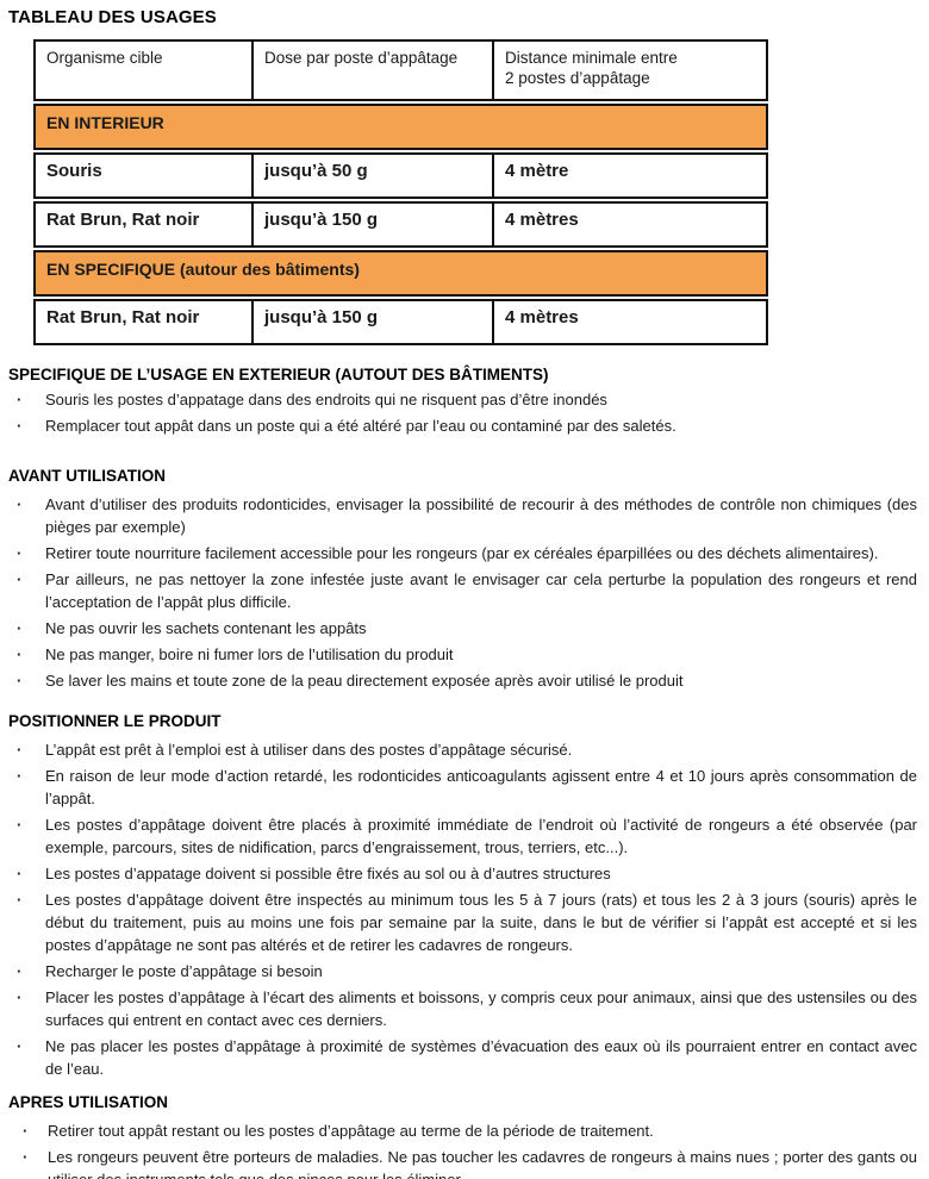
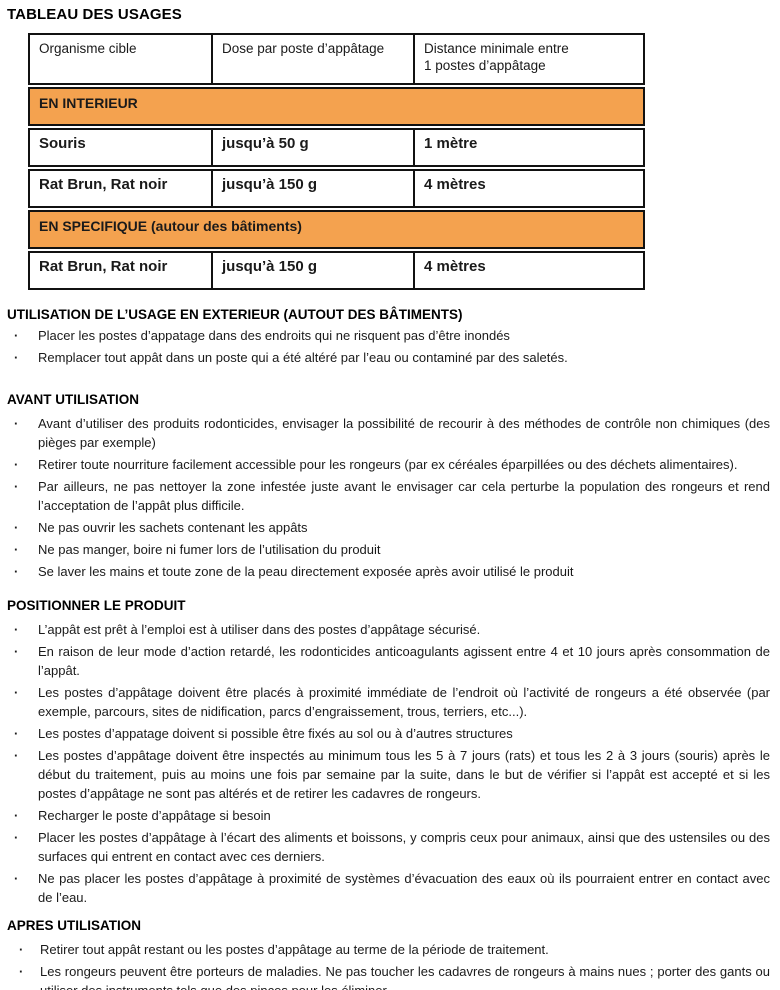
  TABLEAU DES USAGES
- Organisme cible	Dose par poste d’appâtage	Distance minimale entre 2 postes d’appâtage
+ Organisme cible	Dose par poste d’appâtage	Distance minimale entre 1 postes d’appâtage
  EN INTERIEUR
- Souris	jusqu’à 50 g	4 mètre
+ Souris	jusqu’à 50 g	1 mètre
  Rat Brun, Rat noir	jusqu’à 150 g	4 mètres
  EN SPECIFIQUE (autour des bâtiments)
  Rat Brun, Rat noir	jusqu’à 150 g	4 mètres
- SPECIFIQUE DE L’USAGE EN EXTERIEUR (AUTOUT DES BÂTIMENTS)
+ UTILISATION DE L’USAGE EN EXTERIEUR (AUTOUT DES BÂTIMENTS)
- Souris les postes d’appatage dans des endroits qui ne risquent pas d’être inondés
+ Placer les postes d’appatage dans des endroits qui ne risquent pas d’être inondés
  Remplacer tout appât dans un poste qui a été altéré par l’eau ou contaminé par des saletés.
  AVANT UTILISATION
  Avant d’utiliser des produits rodonticides, envisager la possibilité de recourir à des méthodes de contrôle non chimiques (des pièges par exemple)
  Retirer toute nourriture facilement accessible pour les rongeurs (par ex céréales éparpillées ou des déchets alimentaires).
  Par ailleurs, ne pas nettoyer la zone infestée juste avant le envisager car cela perturbe la population des rongeurs et rend l’acceptation de l’appât plus difficile.
  Ne pas ouvrir les sachets contenant les appâts
  Ne pas manger, boire ni fumer lors de l’utilisation du produit
  Se laver les mains et toute zone de la peau directement exposée après avoir utilisé le produit
  POSITIONNER LE PRODUIT
  L’appât est prêt à l’emploi est à utiliser dans des postes d’appâtage sécurisé.
  En raison de leur mode d’action retardé, les rodonticides anticoagulants agissent entre 4 et 10 jours après consommation de l’appât.
  Les postes d’appâtage doivent être placés à proximité immédiate de l’endroit où l’activité de rongeurs a été observée (par exemple, parcours, sites de nidification, parcs d’engraissement, trous, terriers, etc...).
  Les postes d’appatage doivent si possible être fixés au sol ou à d’autres structures
  Les postes d’appâtage doivent être inspectés au minimum tous les 5 à 7 jours (rats) et tous les 2 à 3 jours (souris) après le début du traitement, puis au moins une fois par semaine par la suite, dans le but de vérifier si l’appât est accepté et si les postes d’appâtage ne sont pas altérés et de retirer les cadavres de rongeurs.
  Recharger le poste d’appâtage si besoin
  Placer les postes d’appâtage à l’écart des aliments et boissons, y compris ceux pour animaux, ainsi que des ustensiles ou des surfaces qui entrent en contact avec ces derniers.
  Ne pas placer les postes d’appâtage à proximité de systèmes d’évacuation des eaux où ils pourraient entrer en contact avec de l’eau.
  APRES UTILISATION
  Retirer tout appât restant ou les postes d’appâtage au terme de la période de traitement.
